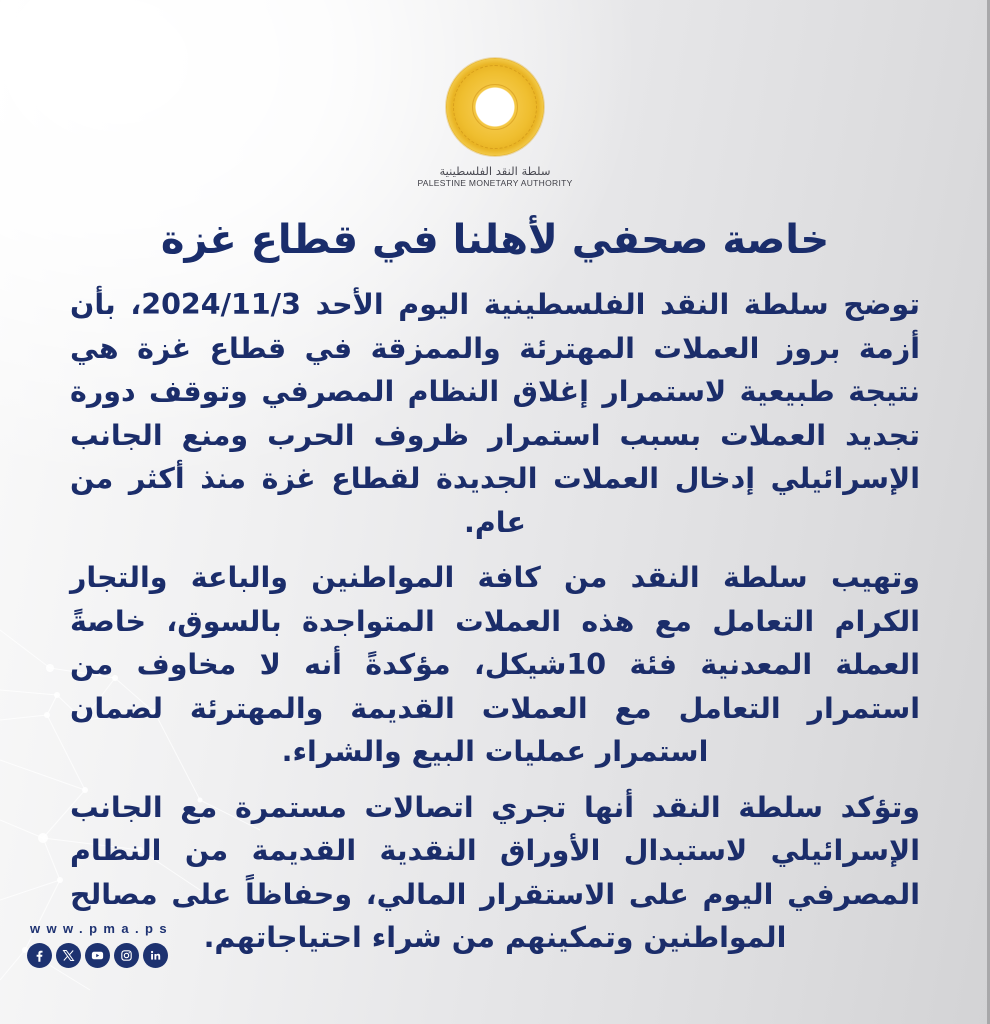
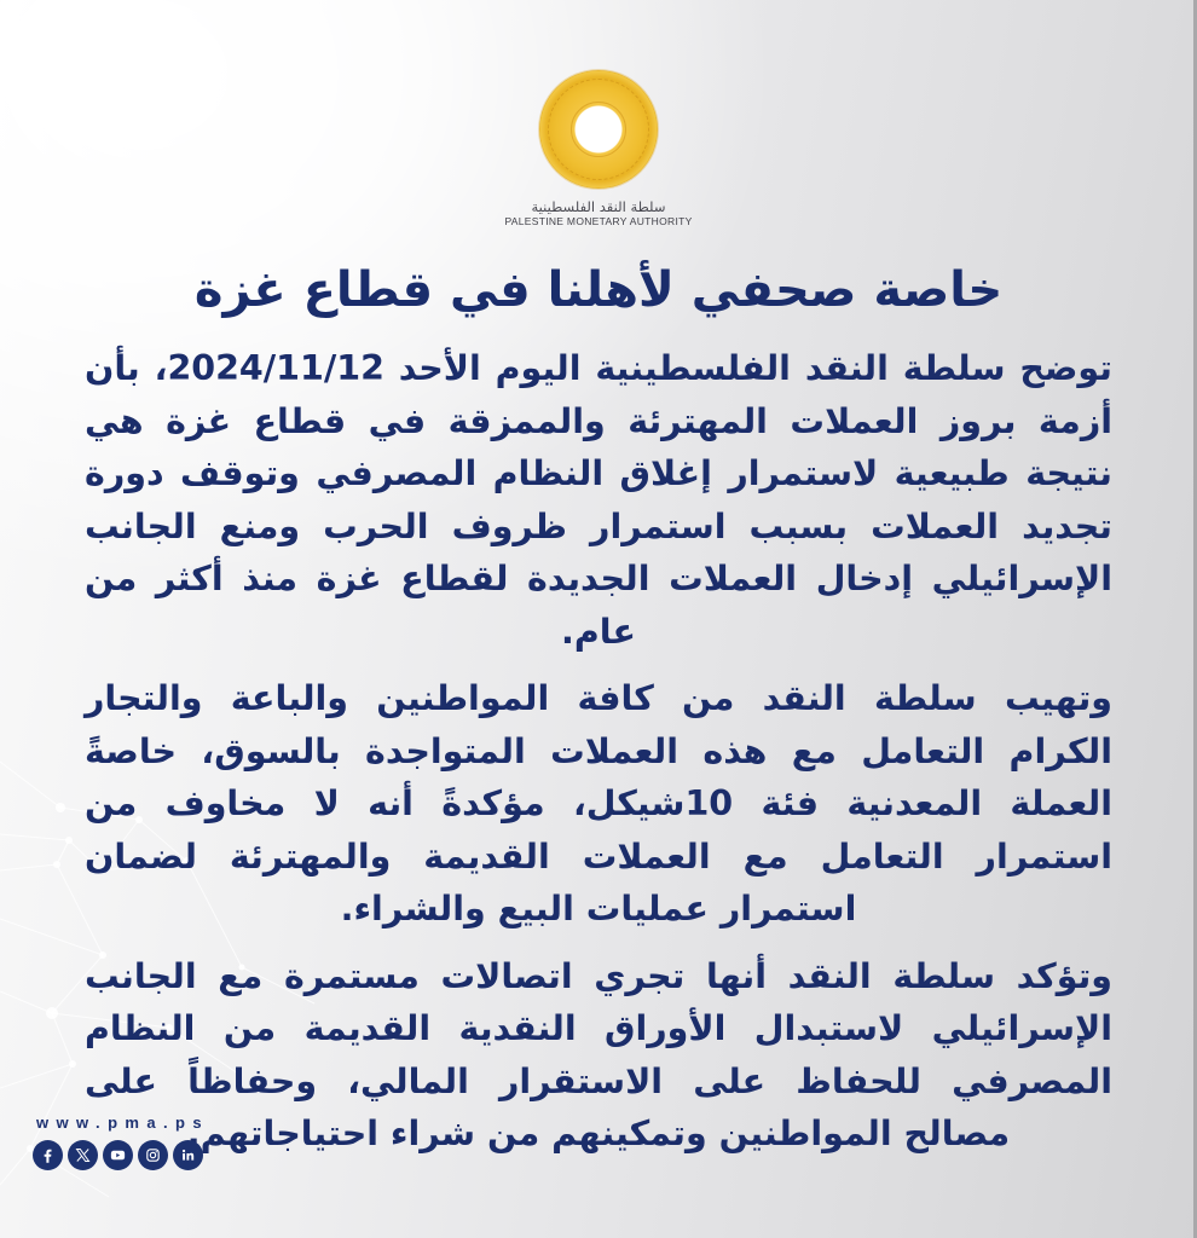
  سلطة النقد الفلسطينية
  PALESTINE MONETARY AUTHORITY
  خاصة صحفي لأهلنا في قطاع غزة
- توضح سلطة النقد الفلسطينية اليوم الأحد 2024/11/3، بأن أزمة بروز العملات المهترئة والممزقة في قطاع غزة هي نتيجة طبيعية لاستمرار إغلاق النظام المصرفي وتوقف دورة تجديد العملات بسبب استمرار ظروف الحرب ومنع الجانب الإسرائيلي إدخال العملات الجديدة لقطاع غزة منذ أكثر من عام.
+ توضح سلطة النقد الفلسطينية اليوم الأحد 2024/11/12، بأن أزمة بروز العملات المهترئة والممزقة في قطاع غزة هي نتيجة طبيعية لاستمرار إغلاق النظام المصرفي وتوقف دورة تجديد العملات بسبب استمرار ظروف الحرب ومنع الجانب الإسرائيلي إدخال العملات الجديدة لقطاع غزة منذ أكثر من عام.
  وتهيب سلطة النقد من كافة المواطنين والباعة والتجار الكرام التعامل مع هذه العملات المتواجدة بالسوق، خاصةً العملة المعدنية فئة 10شيكل، مؤكدةً أنه لا مخاوف من استمرار التعامل مع العملات القديمة والمهترئة لضمان استمرار عمليات البيع والشراء.
- وتؤكد سلطة النقد أنها تجري اتصالات مستمرة مع الجانب الإسرائيلي لاستبدال الأوراق النقدية القديمة من النظام المصرفي اليوم على الاستقرار المالي، وحفاظاً على مصالح المواطنين وتمكينهم من شراء احتياجاتهم.
+ وتؤكد سلطة النقد أنها تجري اتصالات مستمرة مع الجانب الإسرائيلي لاستبدال الأوراق النقدية القديمة من النظام المصرفي للحفاظ على الاستقرار المالي، وحفاظاً على مصالح المواطنين وتمكينهم من شراء احتياجاتهم.
  www.pma.ps
